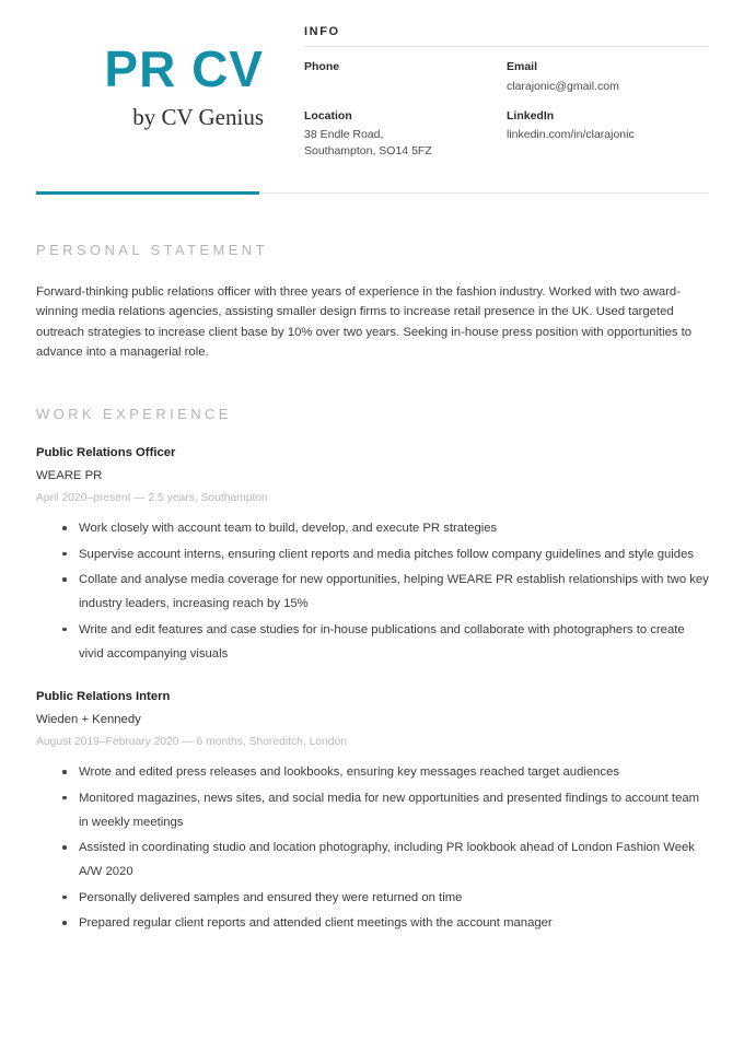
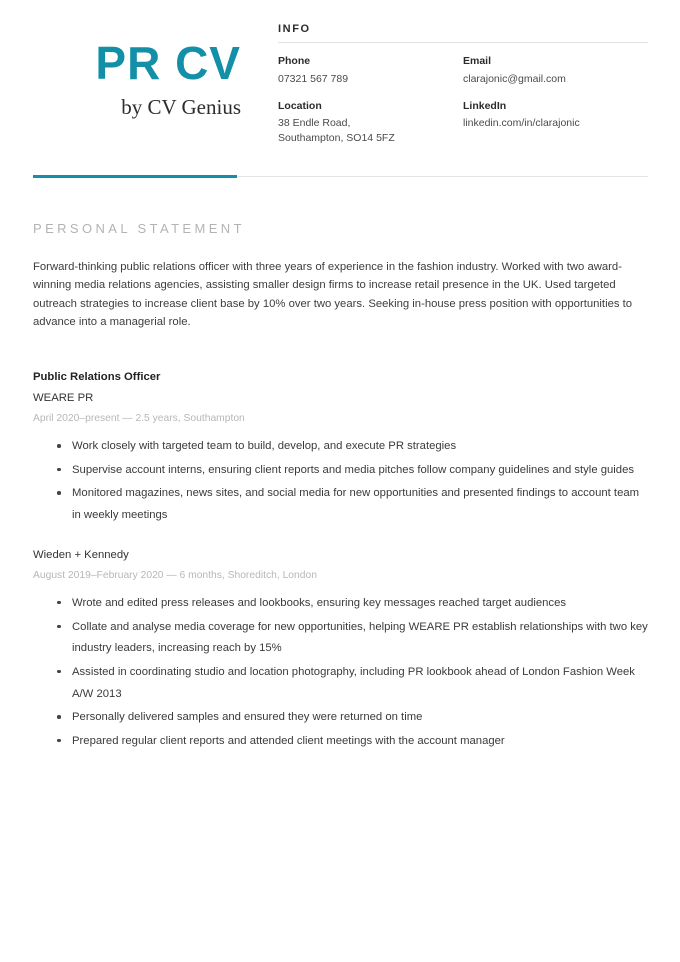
  PR CV
  by CV Genius
  INFO
  Phone
+ 07321 567 789
  Email
  clarajonic@gmail.com
  Location
  38 Endle Road,
  Southampton, SO14 5FZ
  LinkedIn
  linkedin.com/in/clarajonic
  PERSONAL STATEMENT
  Forward-thinking public relations officer with three years of experience in the fashion industry. Worked with two award-winning media relations agencies, assisting smaller design firms to increase retail presence in the UK. Used targeted outreach strategies to increase client base by 10% over two years. Seeking in-house press position with opportunities to advance into a managerial role.
- WORK EXPERIENCE
  Public Relations Officer
  WEARE PR
  April 2020–present — 2.5 years, Southampton
- Work closely with account team to build, develop, and execute PR strategies
+ Work closely with targeted team to build, develop, and execute PR strategies
  Supervise account interns, ensuring client reports and media pitches follow company guidelines and style guides
- Collate and analyse media coverage for new opportunities, helping WEARE PR establish relationships with two key industry leaders, increasing reach by 15%
+ Monitored magazines, news sites, and social media for new opportunities and presented findings to account team in weekly meetings
- Write and edit features and case studies for in-house publications and collaborate with photographers to create vivid accompanying visuals
- Public Relations Intern
  Wieden + Kennedy
  August 2019–February 2020 — 6 months, Shoreditch, London
  Wrote and edited press releases and lookbooks, ensuring key messages reached target audiences
- Monitored magazines, news sites, and social media for new opportunities and presented findings to account team in weekly meetings
+ Collate and analyse media coverage for new opportunities, helping WEARE PR establish relationships with two key industry leaders, increasing reach by 15%
- Assisted in coordinating studio and location photography, including PR lookbook ahead of London Fashion Week A/W 2020
+ Assisted in coordinating studio and location photography, including PR lookbook ahead of London Fashion Week A/W 2013
  Personally delivered samples and ensured they were returned on time
  Prepared regular client reports and attended client meetings with the account manager
